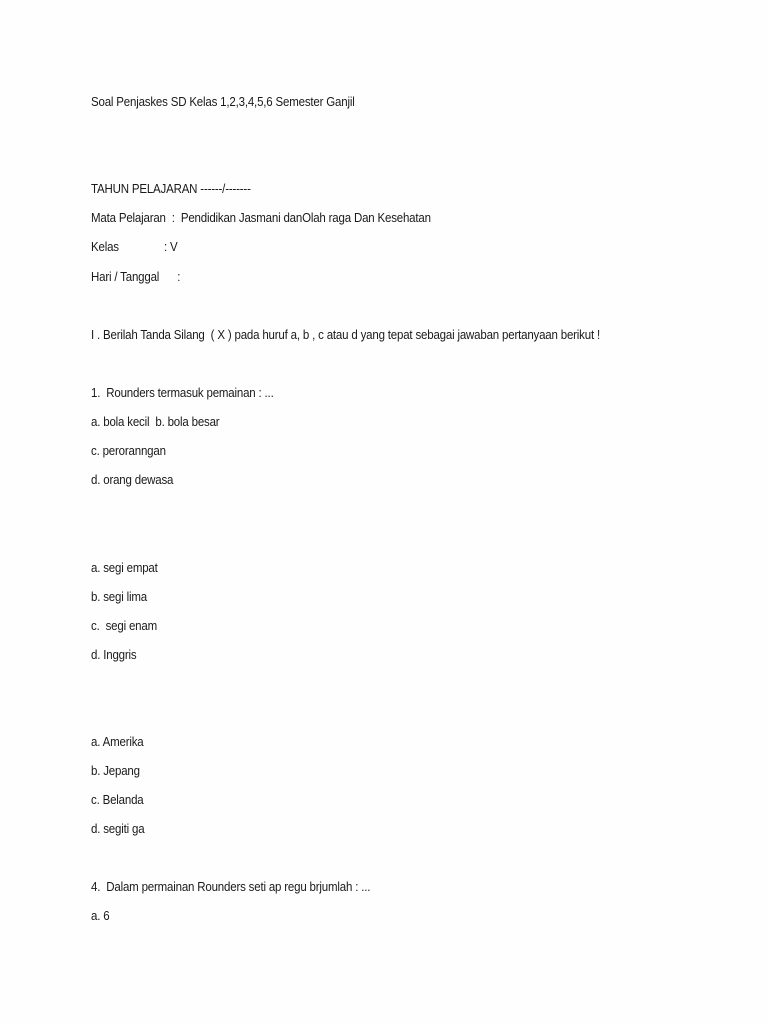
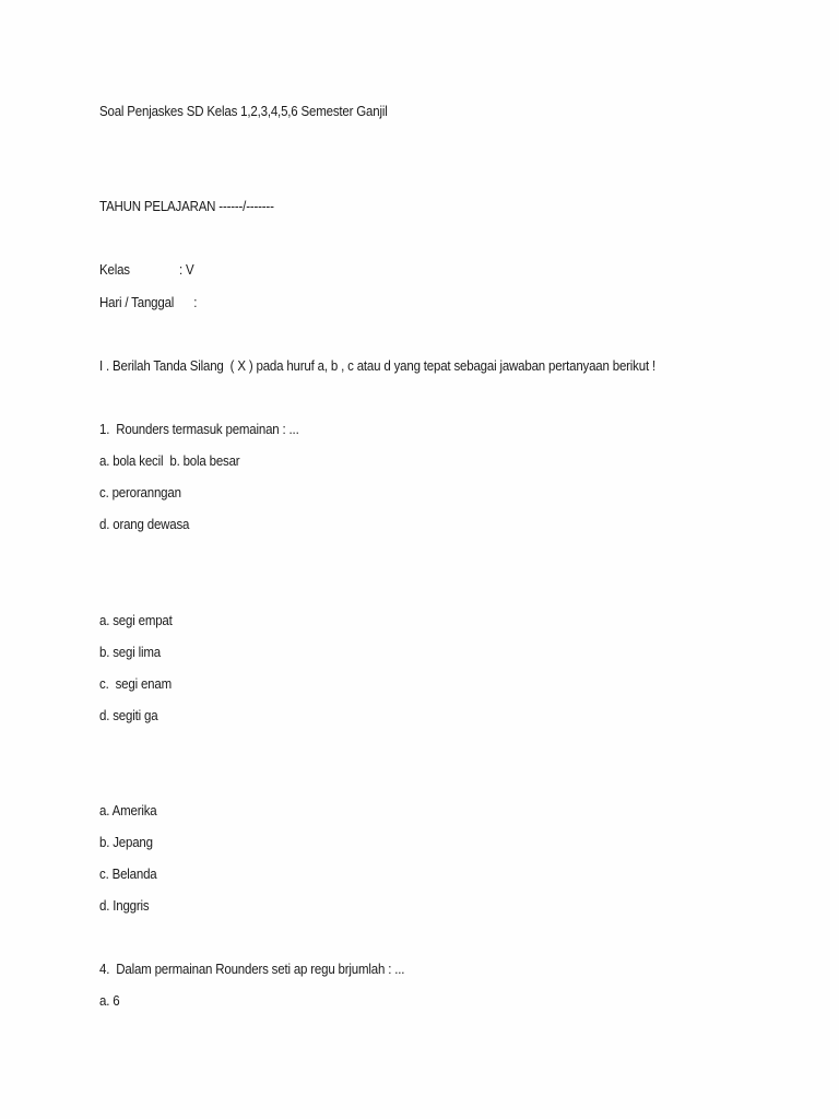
  Soal Penjaskes SD Kelas 1,2,3,4,5,6 Semester Ganjil
  TAHUN PELAJARAN ------/-------
- Mata Pelajaran : Pendidikan Jasmani danOlah raga Dan Kesehatan
  Kelas : V
  Hari / Tanggal :
  I . Berilah Tanda Silang ( X ) pada huruf a, b , c atau d yang tepat sebagai jawaban pertanyaan berikut !
  1. Rounders termasuk pemainan : ...
  a. bola kecil b. bola besar
  c. peroranngan
  d. orang dewasa
  a. segi empat
  b. segi lima
  c. segi enam
- d. Inggris
+ d. segiti ga
  a. Amerika
  b. Jepang
  c. Belanda
- d. segiti ga
+ d. Inggris
  4. Dalam permainan Rounders seti ap regu brjumlah : ...
  a. 6
